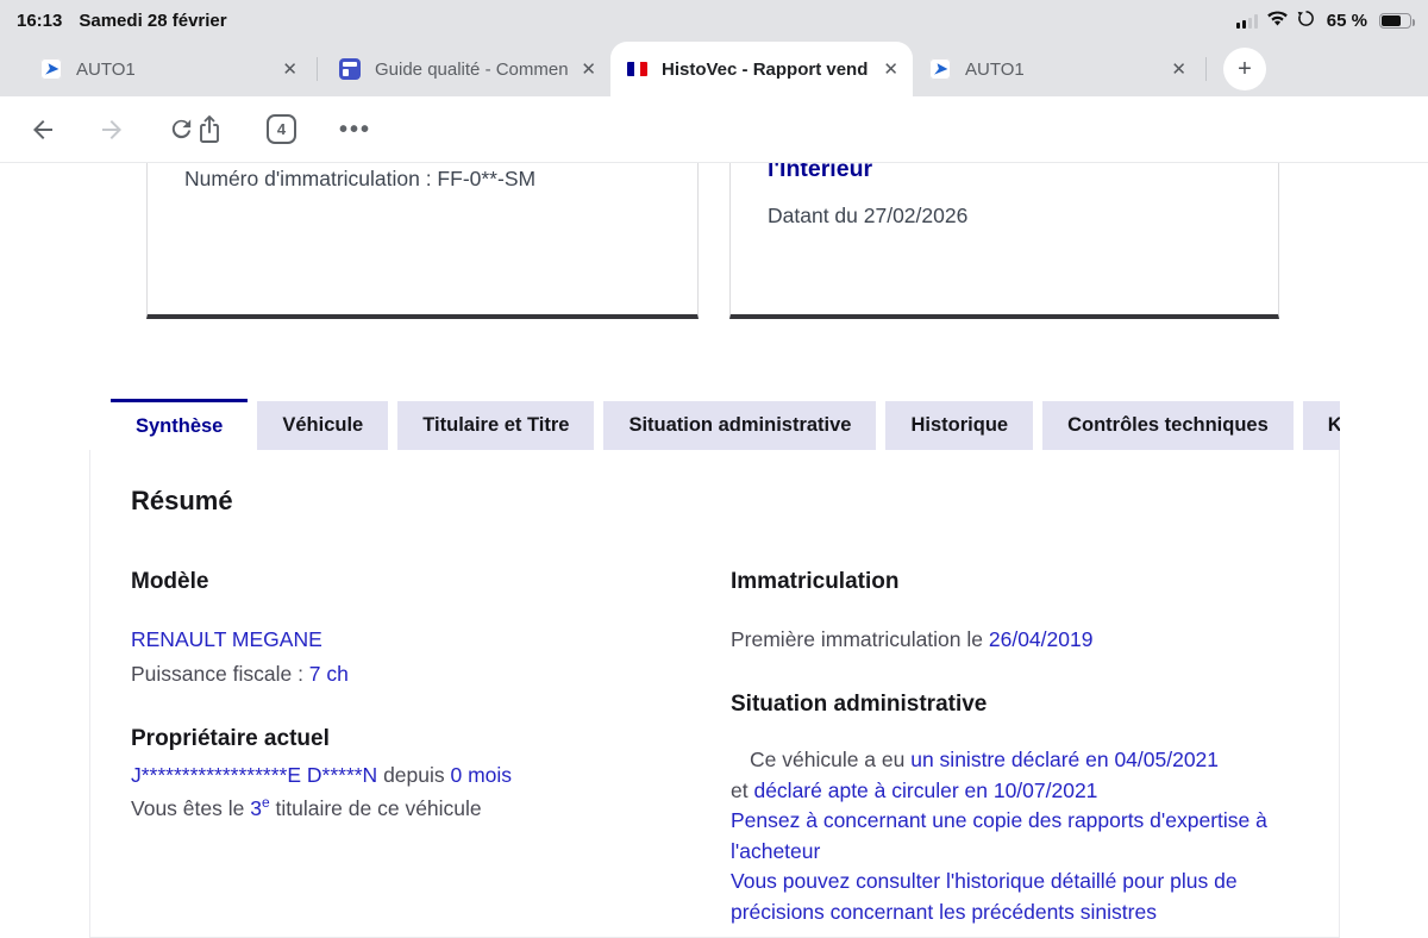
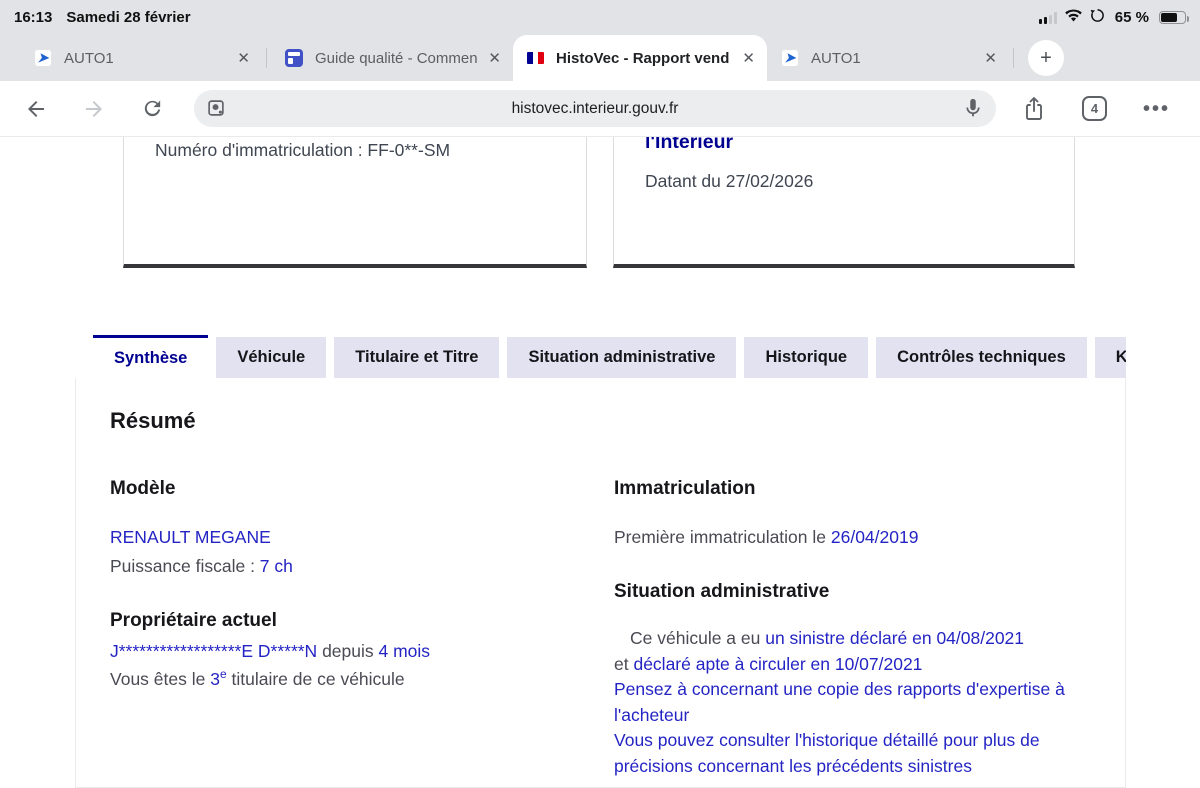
  16:13
  Samedi 28 février
  65 %
  ➤
  AUTO1
  ✕
  Guide qualité - Commen
  ✕
  HistoVec - Rapport vend
  ✕
  ➤
  AUTO1
  ✕
  +
+ histovec.interieur.gouv.fr
  4
  •••
  Numéro d'immatriculation : FF-0**-SM
  l'Intérieur
  Datant du 27/02/2026
  Synthèse
  Véhicule
  Titulaire et Titre
  Situation administrative
  Historique
  Contrôles techniques
  Résumé
  Modèle
  RENAULT MEGANE
  Puissance fiscale : 7 ch
  Propriétaire actuel
- J******************E D*****N depuis 0 mois
+ J******************E D*****N depuis 4 mois
  Vous êtes le 3e titulaire de ce véhicule
  Immatriculation
  Première immatriculation le 26/04/2019
  Situation administrative
- Ce véhicule a eu un sinistre déclaré en 04/05/2021
+ Ce véhicule a eu un sinistre déclaré en 04/08/2021
  et déclaré apte à circuler en 10/07/2021
  Pensez à concernant une copie des rapports d'expertise à l'acheteur
  Vous pouvez consulter l'historique détaillé pour plus de précisions concernant les précédents sinistres
